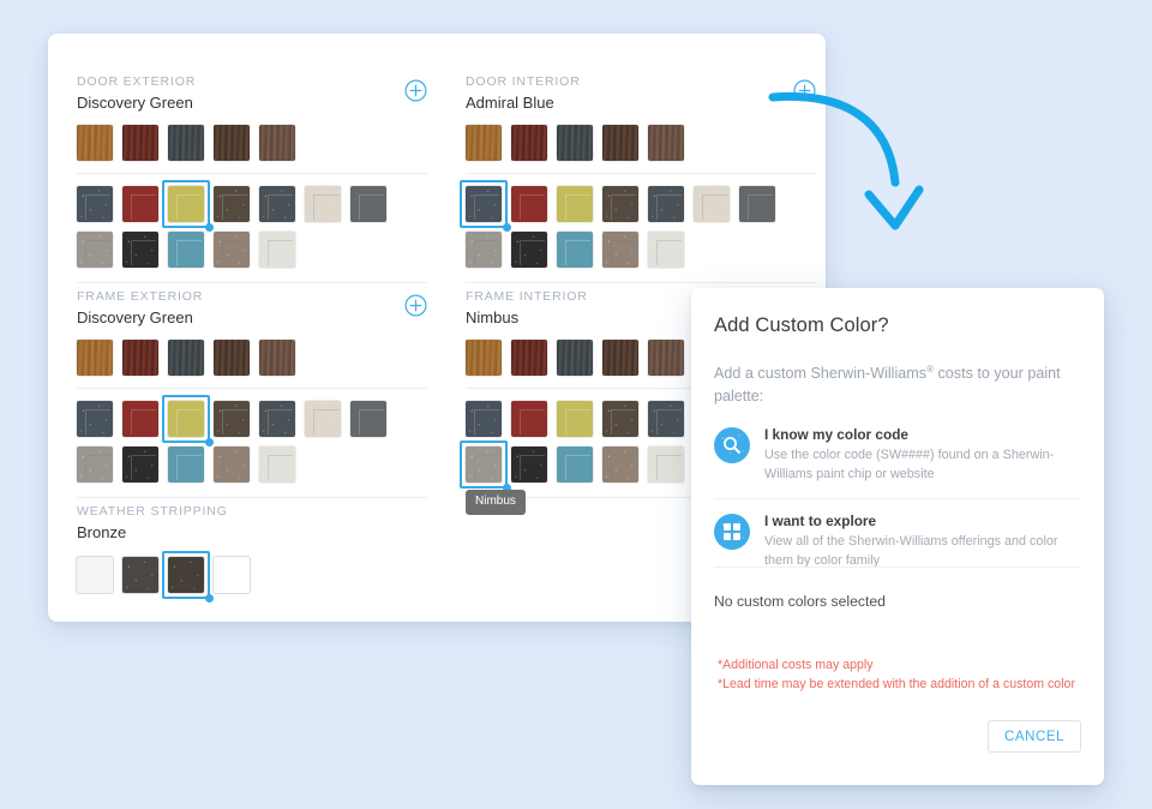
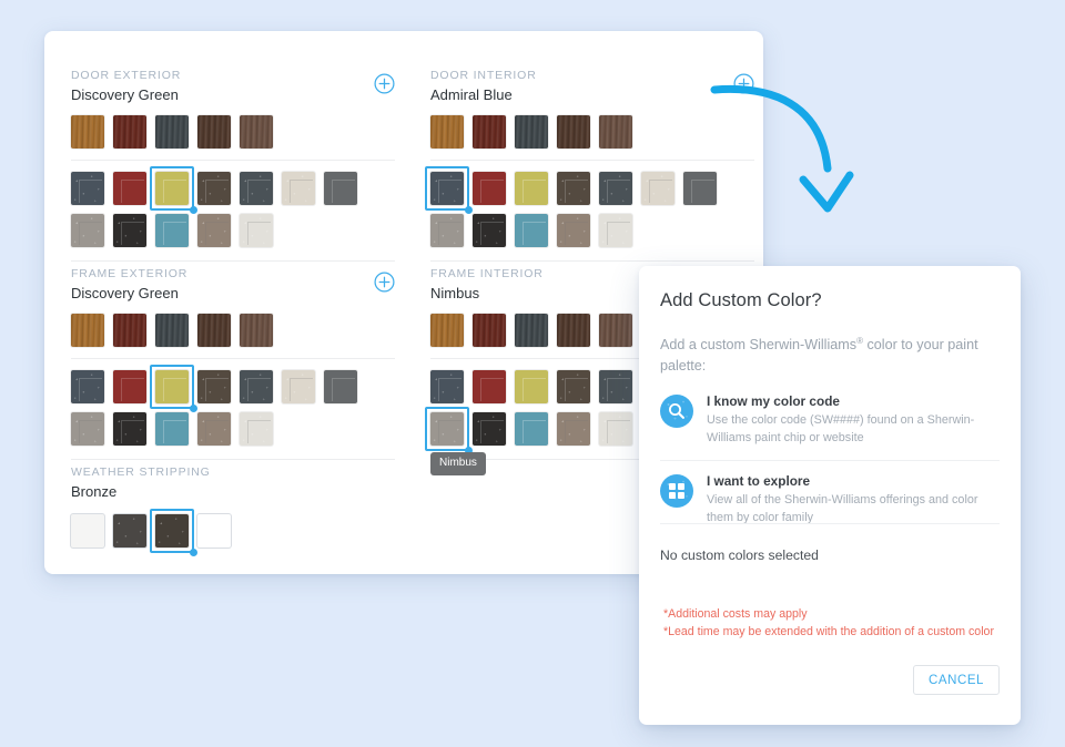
  DOOR EXTERIOR
  Discovery Green
  FRAME EXTERIOR
  Discovery Green
  WEATHER STRIPPING
  Bronze
  DOOR INTERIOR
  Admiral Blue
  FRAME INTERIOR
  Nimbus
  Nimbus
  Add Custom Color?
- Add a custom Sherwin-Williams® costs to your paint palette:
+ Add a custom Sherwin-Williams® color to your paint palette:
  I know my color code
  Use the color code (SW####) found on a Sherwin-Williams paint chip or website
  I want to explore
  View all of the Sherwin-Williams offerings and color them by color family
  No custom colors selected
  *Additional costs may apply
  *Lead time may be extended with the addition of a custom color
  CANCEL
